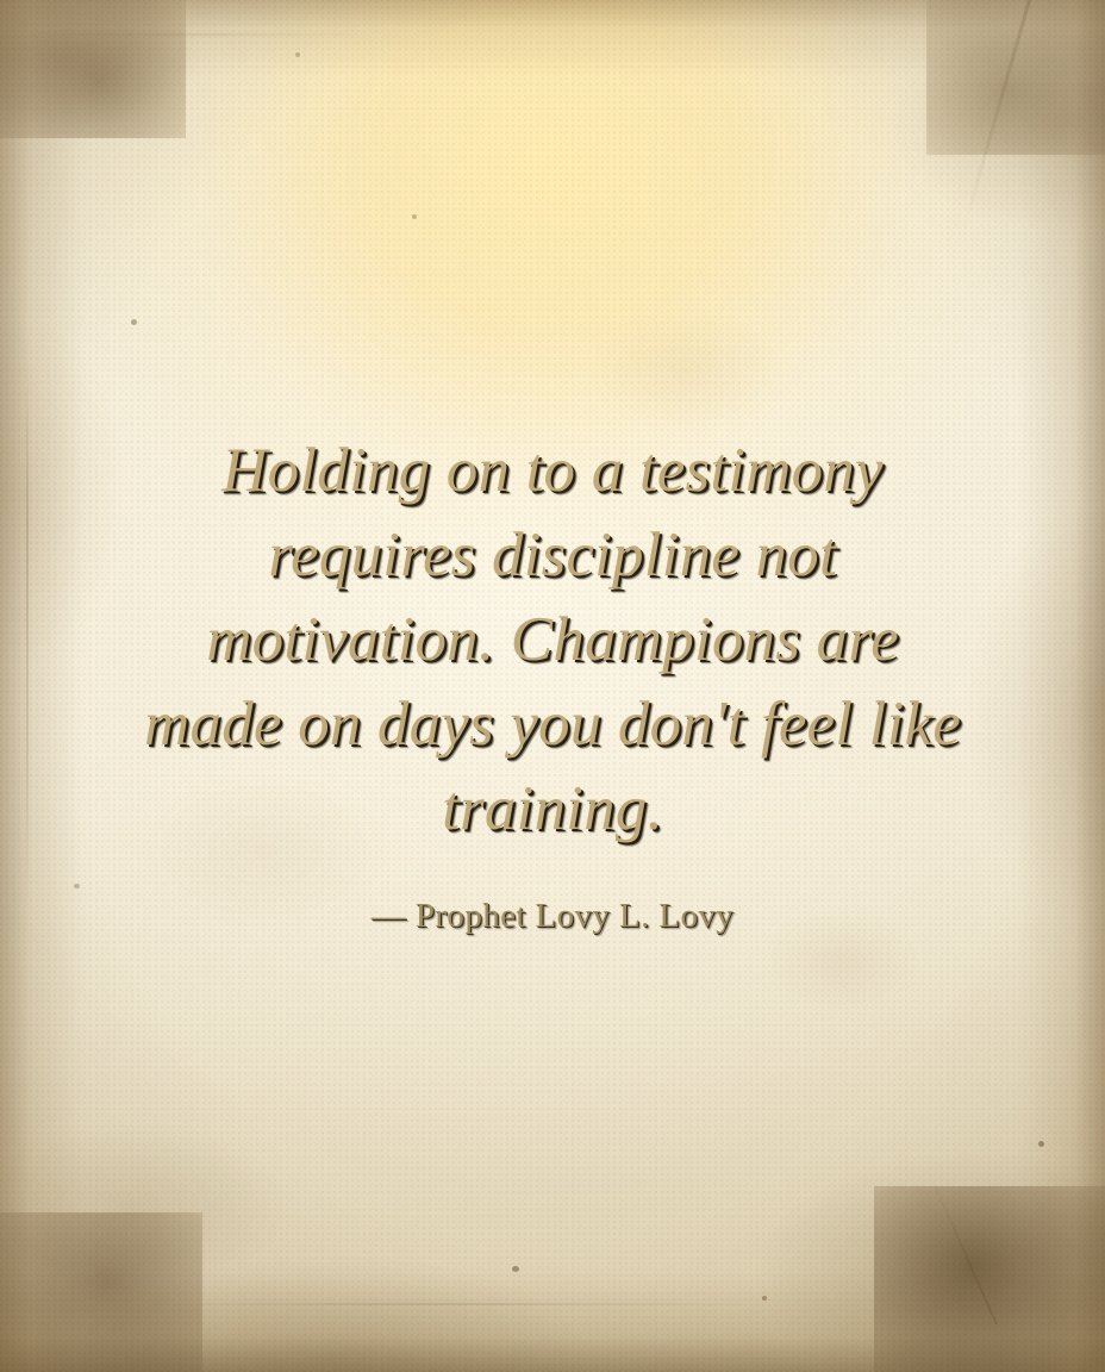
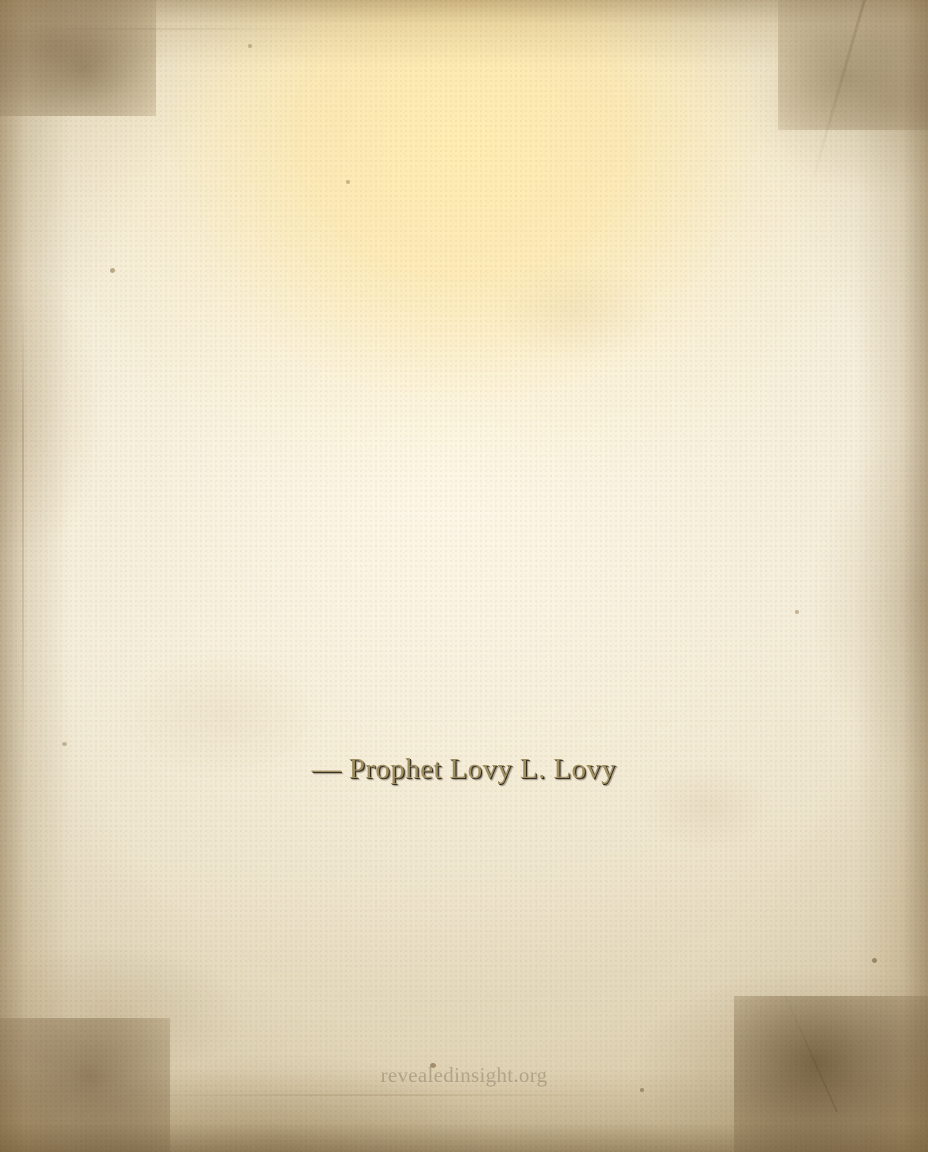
- Holding on to a testimony
- requires discipline not
- motivation. Champions are
- made on days you don't feel like
- training.
  — Prophet Lovy L. Lovy
+ revealedinsight.org
